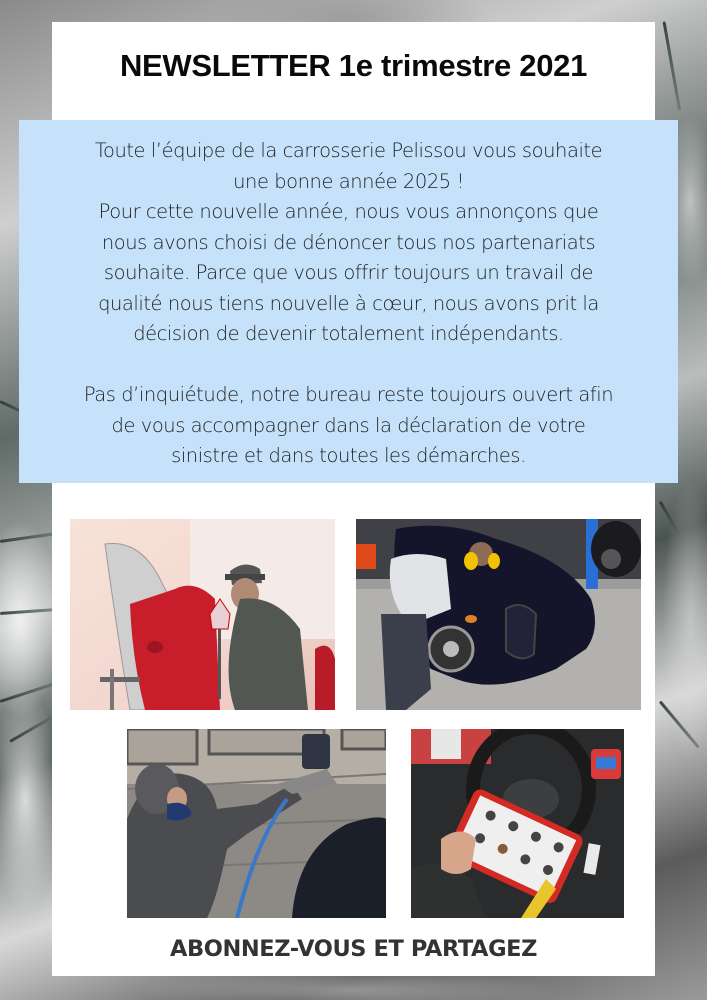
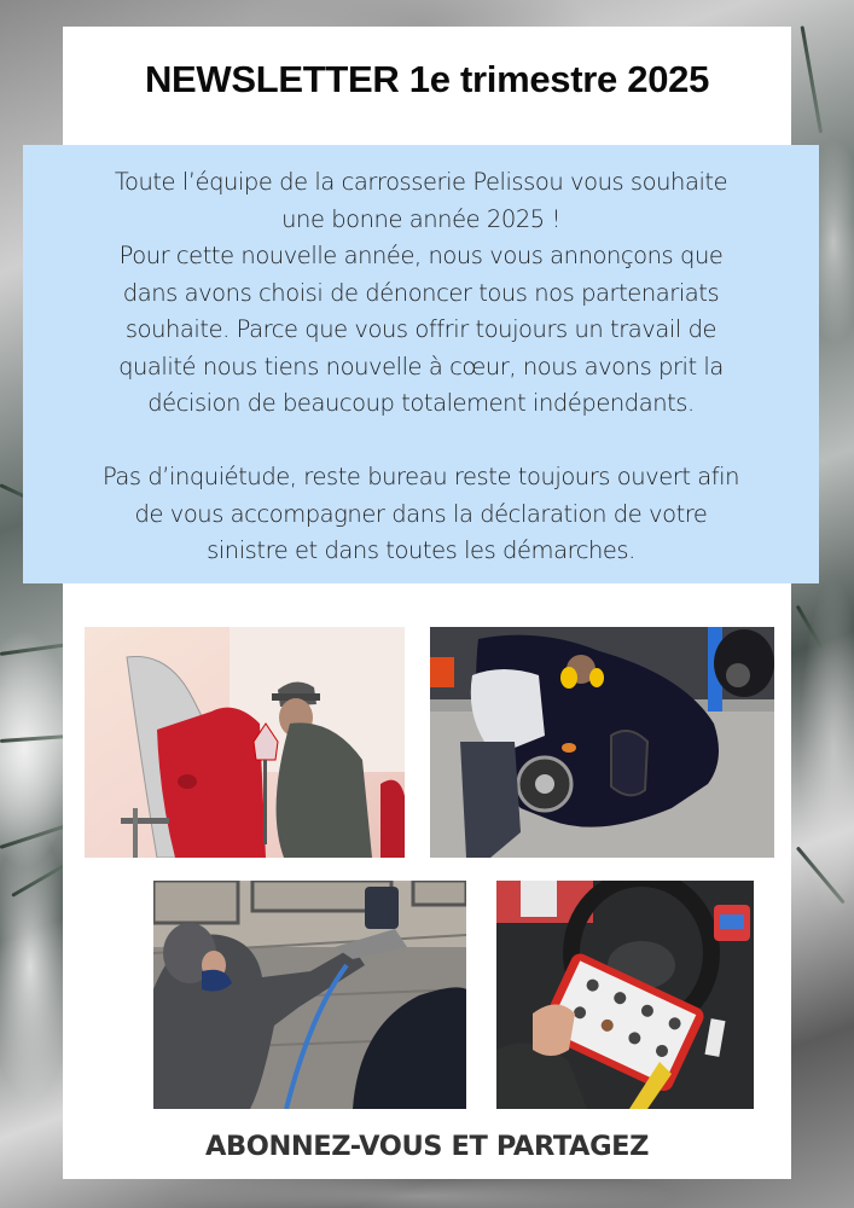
- NEWSLETTER 1e trimestre 2021
+ NEWSLETTER 1e trimestre 2025
  Toute l’équipe de la carrosserie Pelissou vous souhaite
  une bonne année 2025 !
  Pour cette nouvelle année, nous vous annonçons que
- nous avons choisi de dénoncer tous nos partenariats
+ dans avons choisi de dénoncer tous nos partenariats
  souhaite. Parce que vous offrir toujours un travail de
  qualité nous tiens nouvelle à cœur, nous avons prit la
- décision de devenir totalement indépendants.
+ décision de beaucoup totalement indépendants.
- Pas d’inquiétude, notre bureau reste toujours ouvert afin
+ Pas d’inquiétude, reste bureau reste toujours ouvert afin
  de vous accompagner dans la déclaration de votre
  sinistre et dans toutes les démarches.
  ABONNEZ-VOUS ET PARTAGEZ
